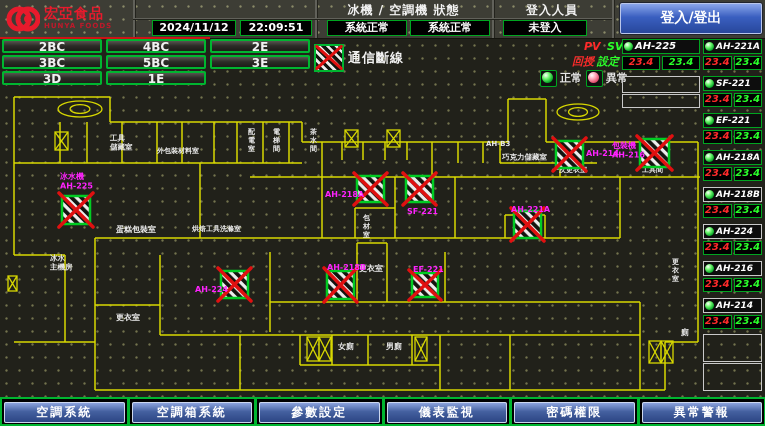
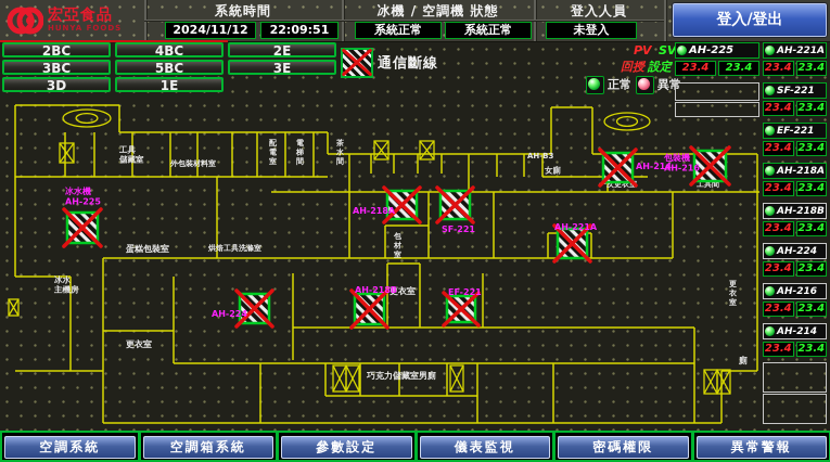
  工具儲藏室
  外包裝材料室
  配電室
  電梯間
  茶水間
  AH-B3
- 巧克力儲藏室
+ 女廁
  工具間
  包材室
  蛋糕包裝室
  烘焙工具洗滌室
  冰水主機房
  更衣室
  更衣室
- 女廁
+ 巧克力儲藏室
  男廁
  更衣室
  廁
  冰水機 AH-225
  AH-218A
  SF-221
  AH-214
  包裝機 AH-216
  AH-221A
  AH-218B
  EF-221
  AH-224
  宏亞食品
  HUNYA FOODS
+ 系統時間
  2024/11/12
  22:09:51
  冰機 / 空調機 狀態
  系統正常
  系統正常
  登入人員
  未登入
  登入/登出
  2BC
  4BC
  2E
  3BC
  5BC
  3E
  3D
  1E
  通信斷線
  正常
  異常
  PV
  SV
  回授
  設定
  AH-225
  23.4
  23.4
  AH-221A
  23.4
  23.4
  SF-221
  23.4
  23.4
  EF-221
  23.4
  23.4
  AH-218A
  23.4
  23.4
  AH-218B
  23.4
  23.4
  AH-224
  23.4
  23.4
  AH-216
  23.4
  23.4
  AH-214
  23.4
  23.4
  空調系統
  空調箱系統
  參數設定
  儀表監視
  密碼權限
  異常警報
